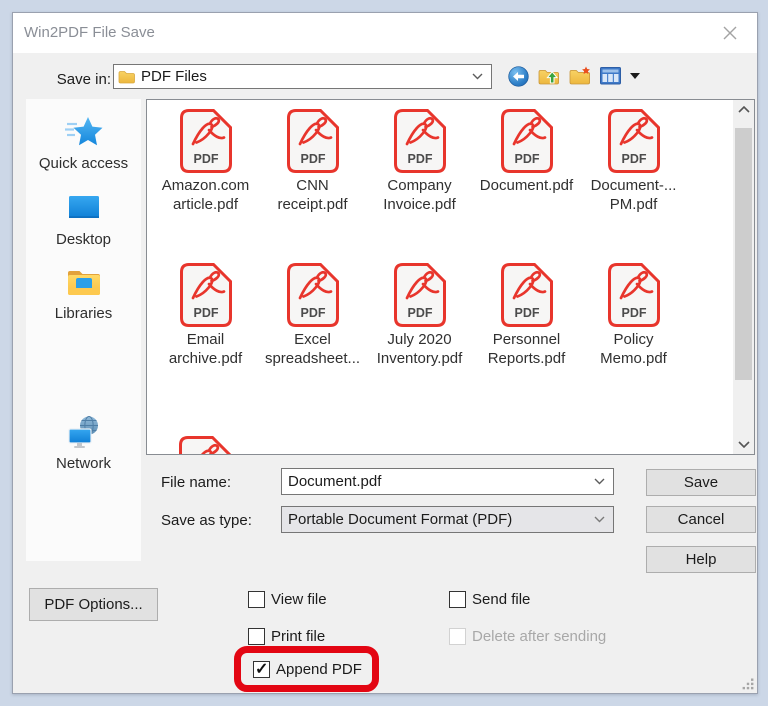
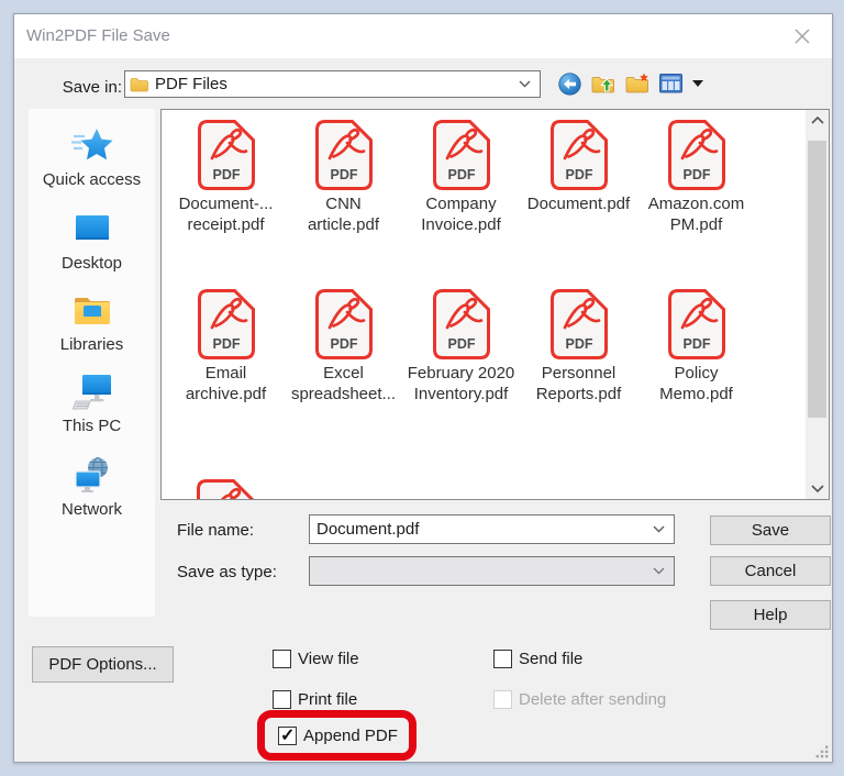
  Win2PDF File Save
  Save in:
  PDF Files
  Quick access
  Desktop
  Libraries
+ This PC
  Network
  PDF
- Amazon.com
+ Document-...
- article.pdf
+ receipt.pdf
  PDF
  CNN
- receipt.pdf
+ article.pdf
  PDF
  Company
  Invoice.pdf
  PDF
  Document.pdf
  PDF
- Document-...
+ Amazon.com
  PM.pdf
  PDF
  Email
  archive.pdf
  PDF
  Excel
  spreadsheet...
  PDF
- July 2020
+ February 2020
  Inventory.pdf
  PDF
  Personnel
  Reports.pdf
  PDF
  Policy
  Memo.pdf
  File name:
  Document.pdf
  Save as type:
- Portable Document Format (PDF)
  Save
  Cancel
  Help
  PDF Options...
  View file
  Send file
  Print file
  Delete after sending
  Append PDF
